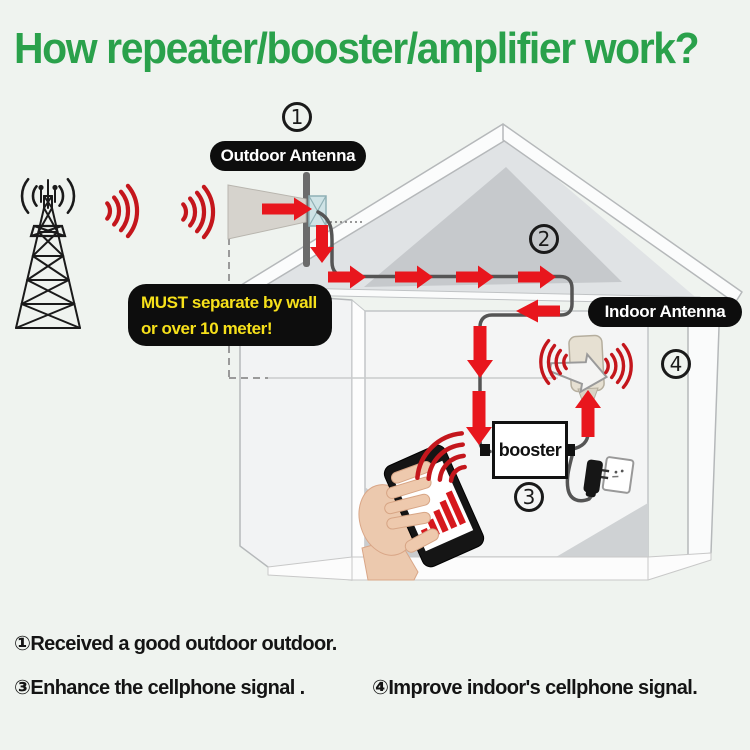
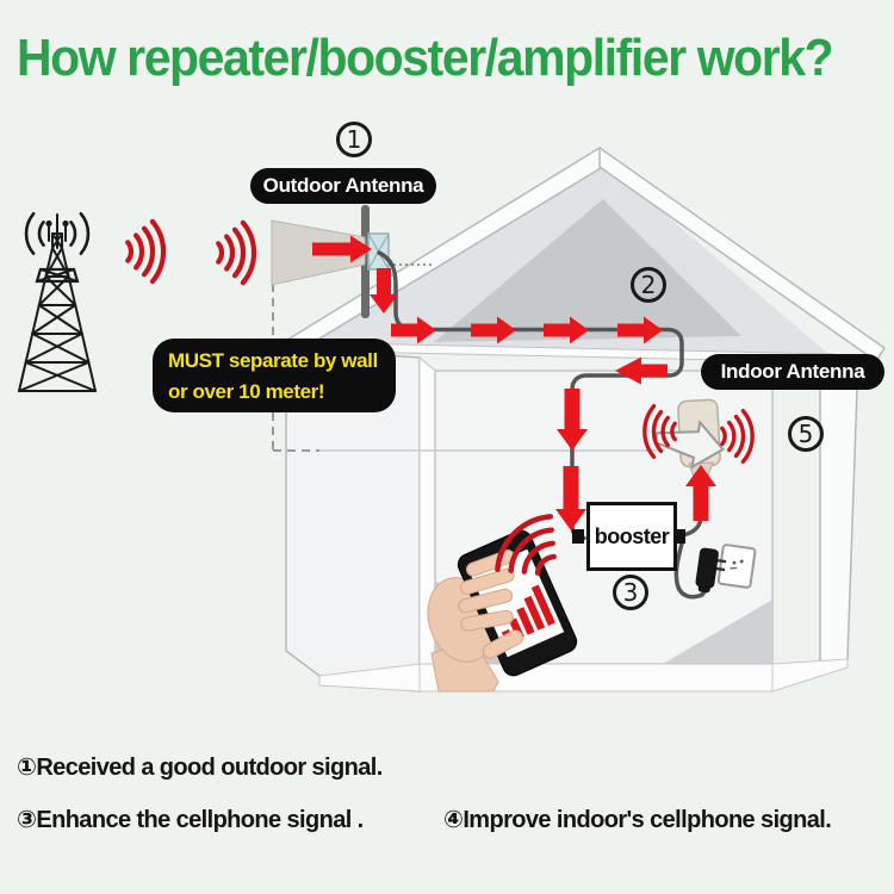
  How repeater/booster/amplifier work?
  Outdoor Antenna
  Indoor Antenna
  MUST separate by wall
  or over 10 meter!
  booster
  1
  2
  3
- 4
+ 5
- ①Received a good outdoor outdoor.
+ ①Received a good outdoor signal.
  ③Enhance the cellphone signal .
  ④Improve indoor's cellphone signal.
